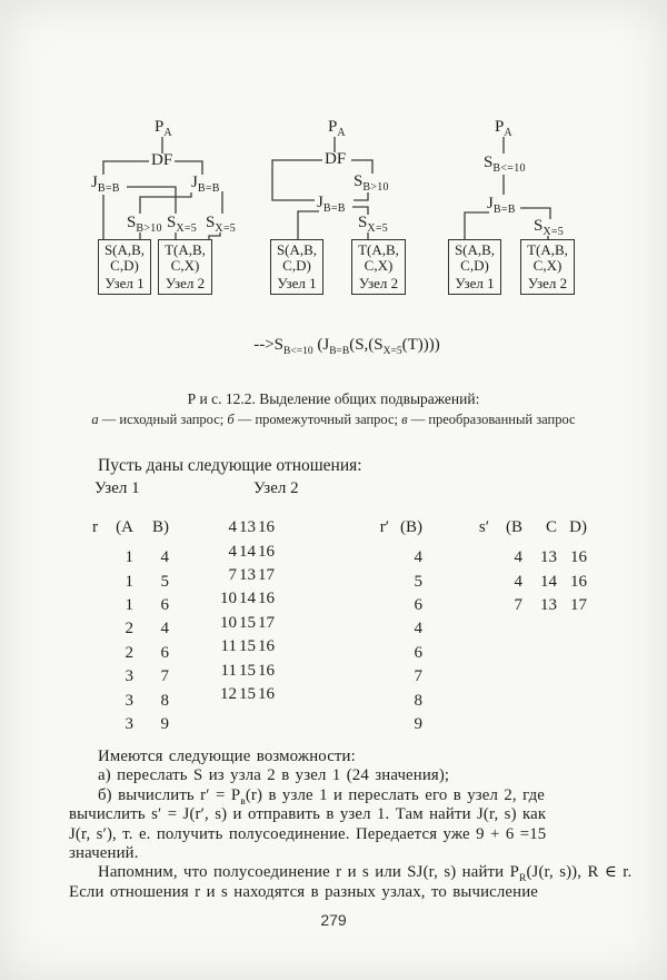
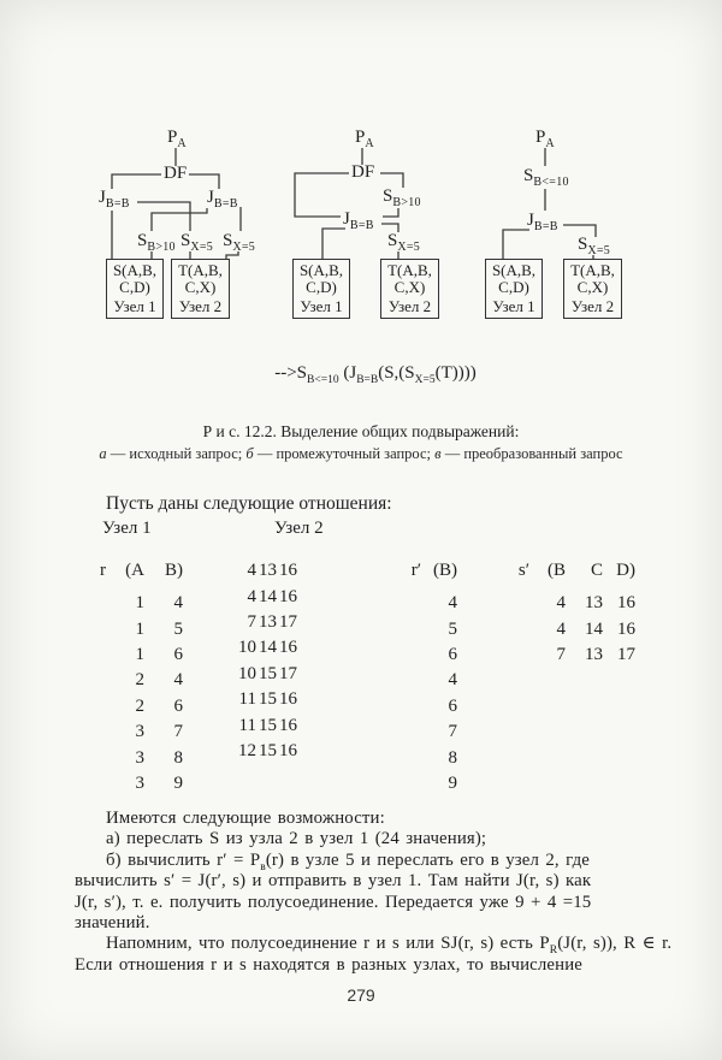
  PA
  DF
  JB=B
  JB=B
  SB>10
  SX=5
  SX=5
  S(A,B,
  C,D)
  Узел 1
  T(A,B,
  C,X)
  Узел 2
  PA
  DF
  SB>10
  JB=B
  SX=5
  S(A,B,
  C,D)
  Узел 1
  T(A,B,
  C,X)
  Узел 2
  PA
  SB<=10
  JB=B
  SX=5
  S(A,B,
  C,D)
  Узел 1
  T(A,B,
  C,X)
  Узел 2
  -->SB<=10 (JB=B(S,(SX=5(T))))
  Р и с. 12.2. Выделение общих подвыражений:
  а — исходный запрос; б — промежуточный запрос; в — преобразованный запрос
  Пусть даны следующие отношения:
  Узел 1
  Узел 2
  r	(A	B)
  	1	4
  	1	5
  	1	6
  	2	4
  	2	6
  	3	7
  	3	8
  	3	9
  	4	13	16
  	4	14	16
  	7	13	17
  	10	14	16
  	10	15	17
  	11	15	16
  	11	15	16
  	12	15	16
  r′	(B)
  	4
  	5
  	6
  	4
  	6
  	7
  	8
  	9
  s′	(B	C	D)
  	4	13	16
  	4	14	16
  	7	13	17
  Имеются следующие возможности:
  а) переслать S из узла 2 в узел 1 (24 значения);
- б) вычислить r′ = Pв(r) в узле 1 и переслать его в узел 2, где
+ б) вычислить r′ = Pв(r) в узле 5 и переслать его в узел 2, где
  вычислить s′ = J(r′, s) и отправить в узел 1. Там найти J(r, s) как
- J(r, s′), т. е. получить полусоединение. Передается уже 9 + 6 =15
+ J(r, s′), т. е. получить полусоединение. Передается уже 9 + 4 =15
  значений.
- Напомним, что полусоединение r и s или SJ(r, s) найти PR(J(r, s)), R ∈ r.
+ Напомним, что полусоединение r и s или SJ(r, s) есть PR(J(r, s)), R ∈ r.
  Если отношения r и s находятся в разных узлах, то вычисление
  279
